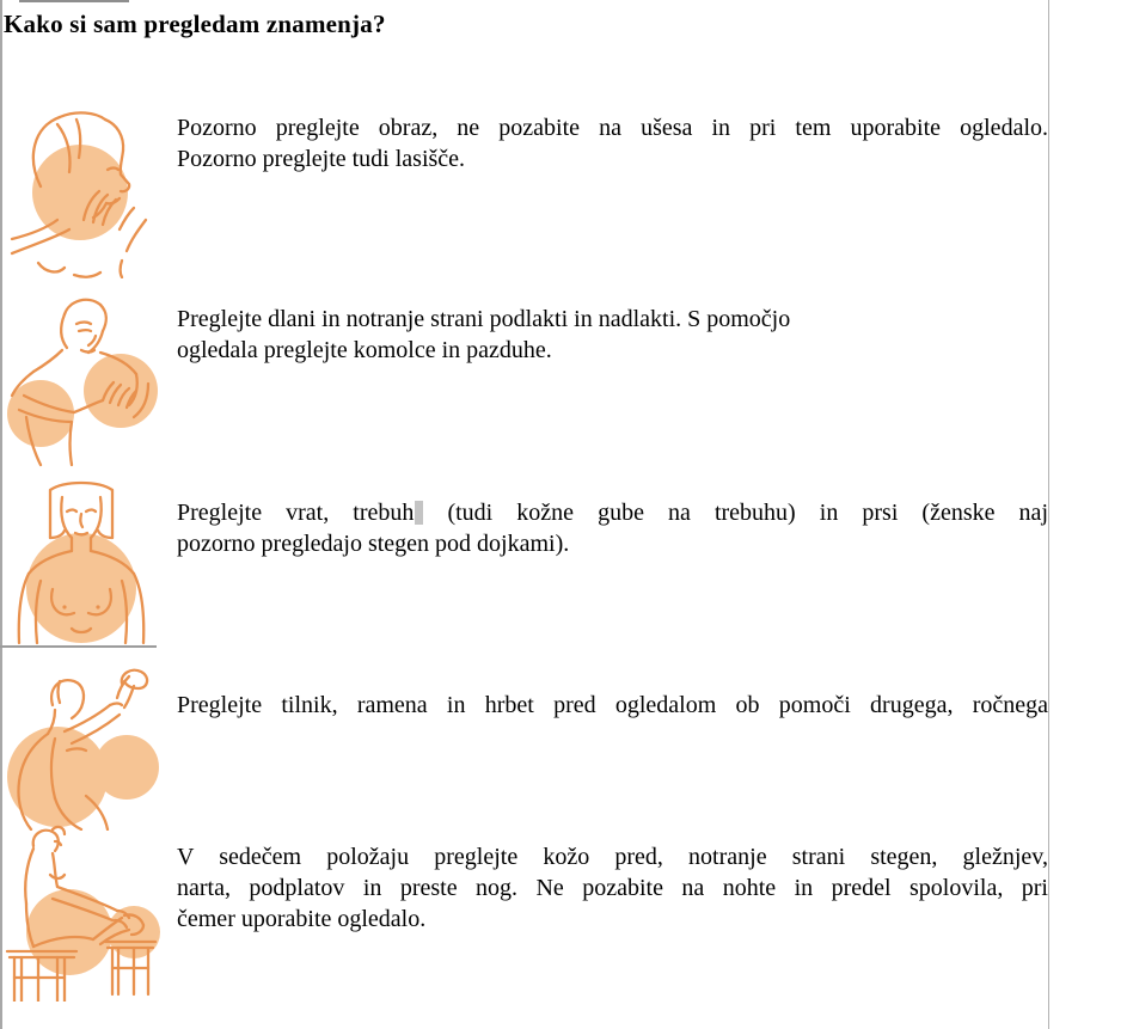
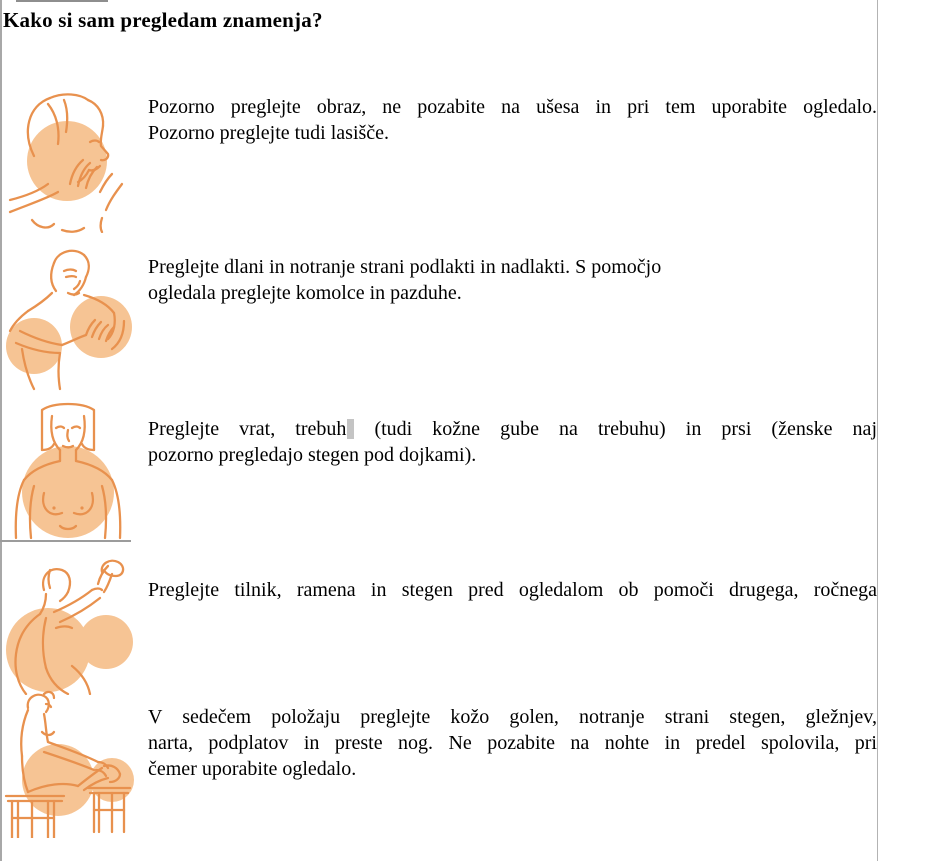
  Kako si sam pregledam znamenja?
  Pozorno preglejte obraz, ne pozabite na ušesa in pri tem uporabite ogledalo.
  Pozorno preglejte tudi lasišče.
  Preglejte dlani in notranje strani podlakti in nadlakti. S pomočjo
  ogledala preglejte komolce in pazduhe.
  Preglejte vrat, trebuh (tudi kožne gube na trebuhu) in prsi (ženske naj
  pozorno pregledajo stegen pod dojkami).
- Preglejte tilnik, ramena in hrbet pred ogledalom ob pomoči drugega, ročnega
+ Preglejte tilnik, ramena in stegen pred ogledalom ob pomoči drugega, ročnega
- V sedečem položaju preglejte kožo pred, notranje strani stegen, gležnjev,
+ V sedečem položaju preglejte kožo golen, notranje strani stegen, gležnjev,
  narta, podplatov in preste nog. Ne pozabite na nohte in predel spolovila, pri
  čemer uporabite ogledalo.
